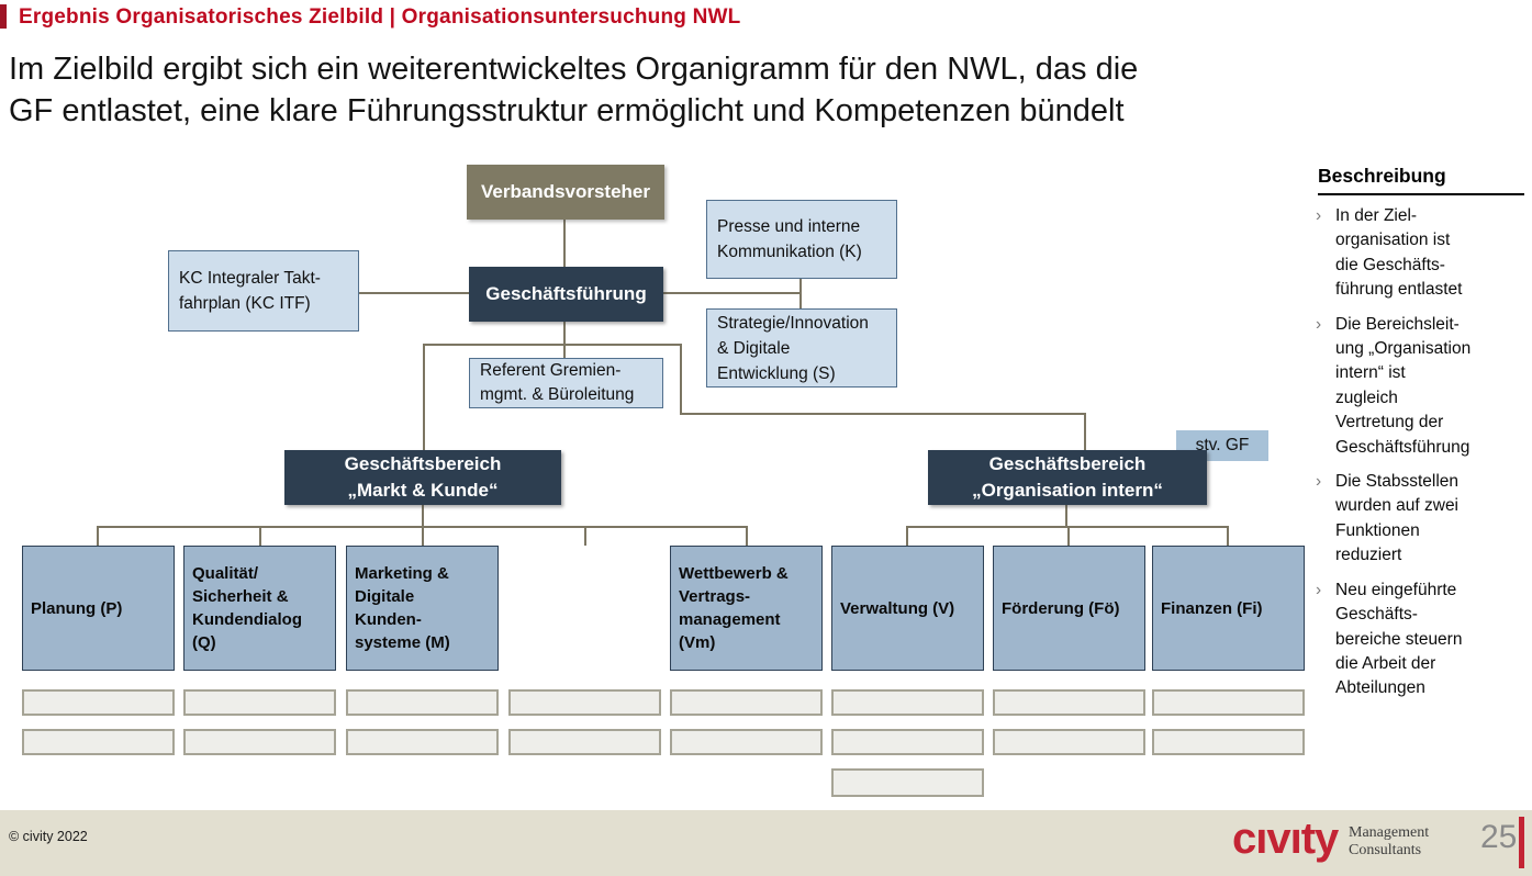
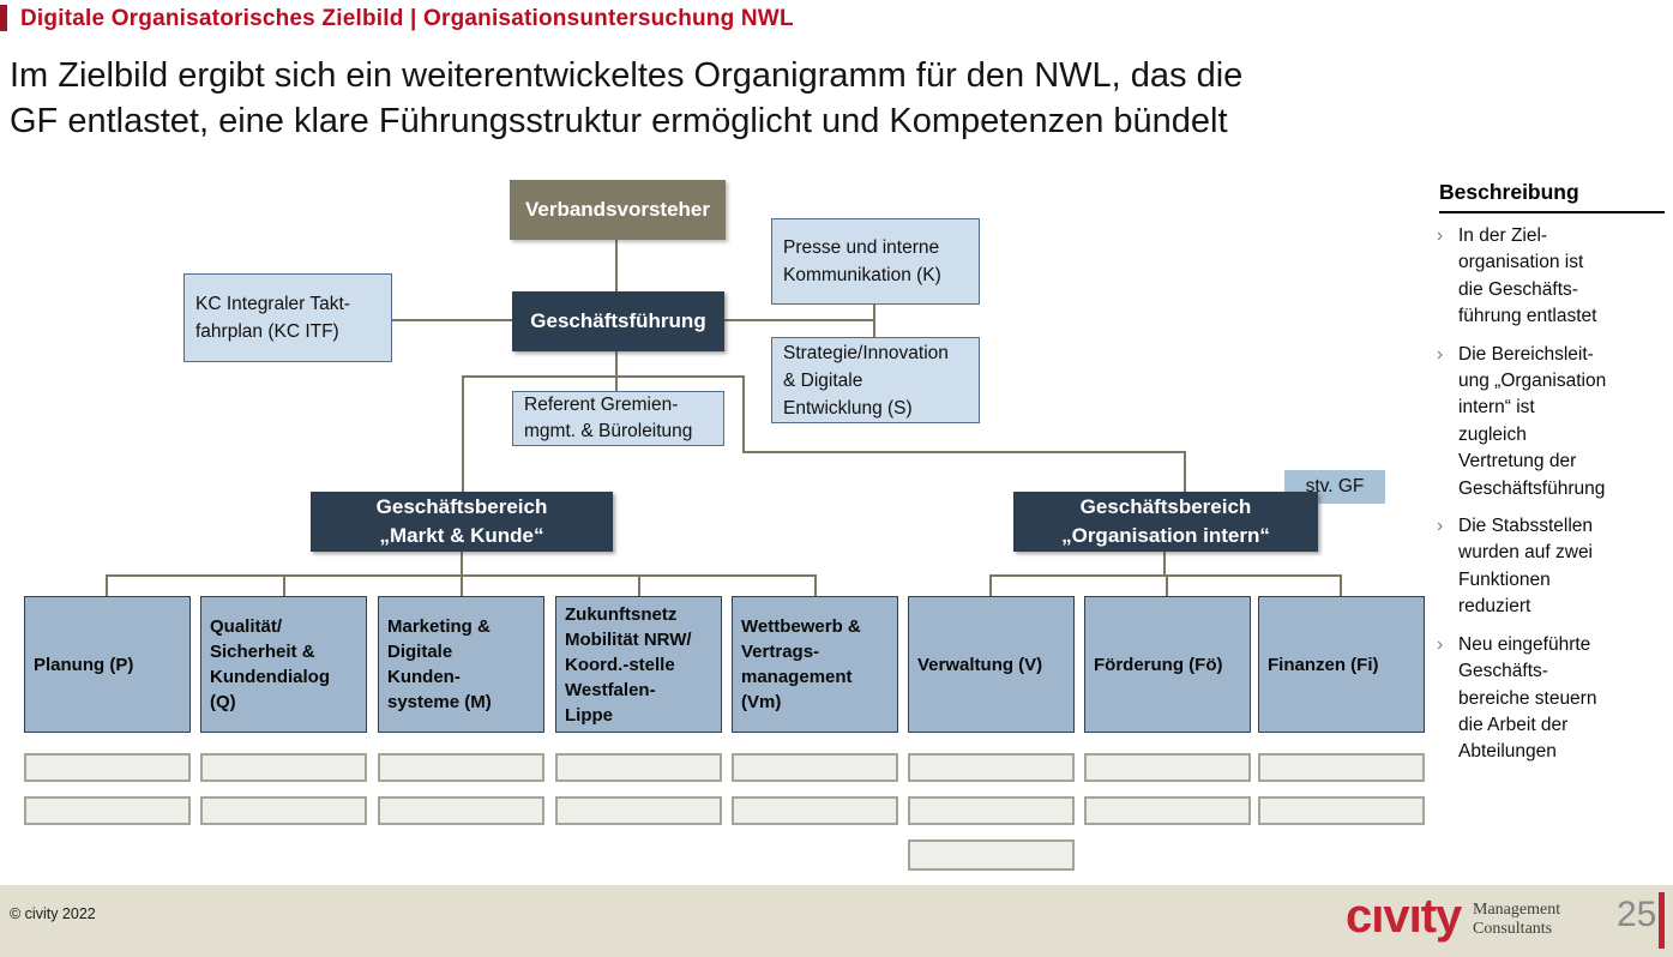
- Ergebnis Organisatorisches Zielbild | Organisationsuntersuchung NWL
+ Digitale Organisatorisches Zielbild | Organisationsuntersuchung NWL
  Im Zielbild ergibt sich ein weiterentwickeltes Organigramm für den NWL, das die
  GF entlastet, eine klare Führungsstruktur ermöglicht und Kompetenzen bündelt
  Verbandsvorsteher
  Geschäftsführung
  KC Integraler Takt-
  fahrplan (KC ITF)
  Presse und interne
  Kommunikation (K)
  Strategie/Innovation
  & Digitale
  Entwicklung (S)
  Referent Gremien-
  mgmt. & Büroleitung
  stv. GF
  Geschäftsbereich
  „Markt & Kunde“
  Geschäftsbereich
  „Organisation intern“
  Planung (P)
  Qualität/
  Sicherheit &
  Kundendialog
  (Q)
  Marketing &
  Digitale
  Kunden-
  systeme (M)
+ Zukunftsnetz
+ Mobilität NRW/
+ Koord.-stelle
+ Westfalen-
+ Lippe
  Wettbewerb &
  Vertrags-
  management
  (Vm)
  Verwaltung (V)
  Förderung (Fö)
  Finanzen (Fi)
  Beschreibung
  ›
  In der Ziel-
  organisation ist
  die Geschäfts-
  führung entlastet
  ›
  Die Bereichsleit-
  ung „Organisation
  intern“ ist
  zugleich
  Vertretung der
  Geschäftsführung
  ›
  Die Stabsstellen
  wurden auf zwei
  Funktionen
  reduziert
  ›
  Neu eingeführte
  Geschäfts-
  bereiche steuern
  die Arbeit der
  Abteilungen
  © civity 2022
  cıvıty
  Management
  Consultants
  25
